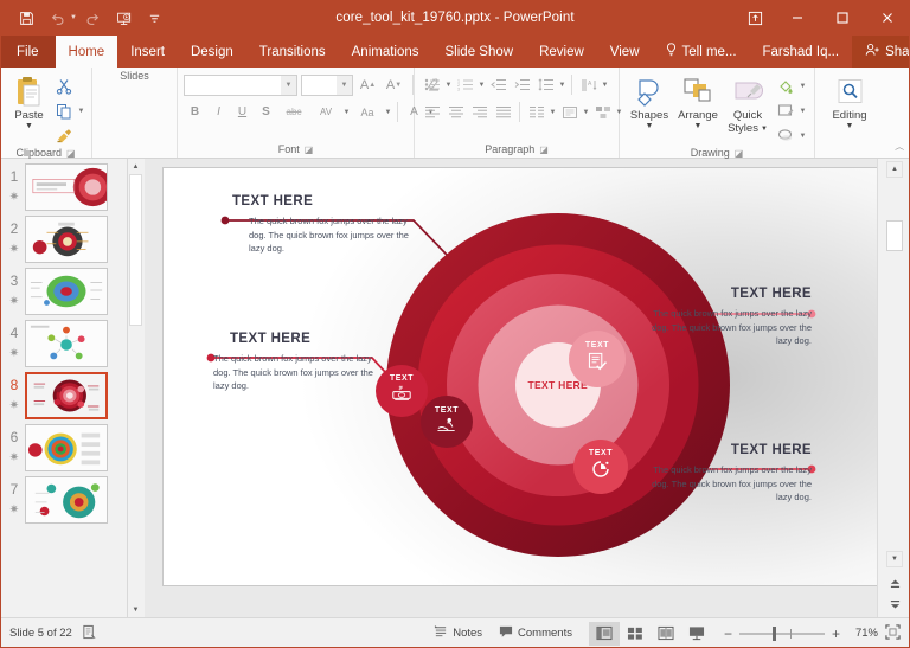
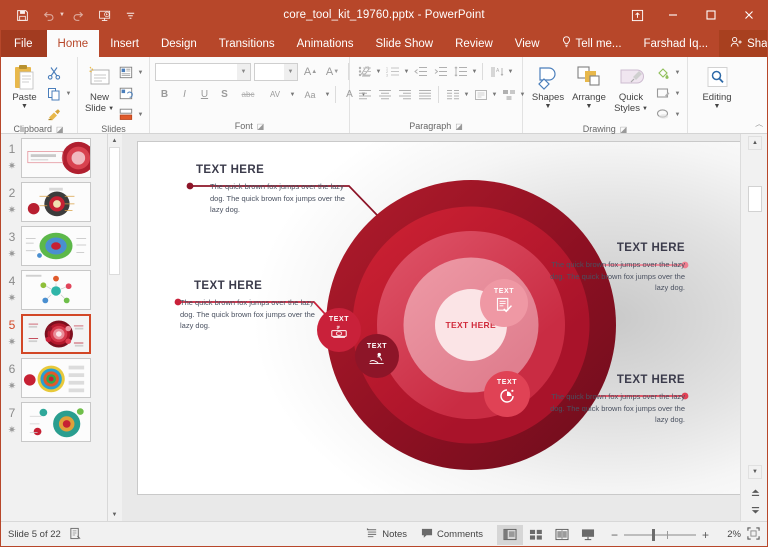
  core_tool_kit_19760.pptx - PowerPoint
  File
  Home
  Insert
  Design
  Transitions
  Animations
  Slide Show
  Review
  View
  Tell me...
  Farshad Iq...
  Paste
  Clipboard
  ◪
+ New
+ Slide
  Slides
  A
  A
  B
  I
  U
  S
  abc
  AV
  Aa
  A
  Font
  ◪
  Paragraph
  ◪
  Shapes
  Arrange
  Quick
  Styles
  Drawing
  ◪
  Editing
  ︿
  1
  ✷
  2
  ✷
  3
  ✷
  4
  ✷
- 8
+ 5
  ✷
  6
  ✷
  7
  ✷
  TEXT HERE
  TEXT HERE
  The quick brown fox jumps over the lazy dog. The quick brown fox jumps over the lazy dog.
  TEXT HERE
  The quick brown fox jumps over the lazy dog. The quick brown fox jumps over the lazy dog.
  TEXT HERE
  The quick brown fox jumps over the lazy dog. The quick brown fox jumps over the lazy dog.
  TEXT HERE
  The quick brown fox jumps over the lazy dog. The quick brown fox jumps over the lazy dog.
  Slide 5 of 22
  Notes
  Comments
  −
  +
- 71%
+ 2%
